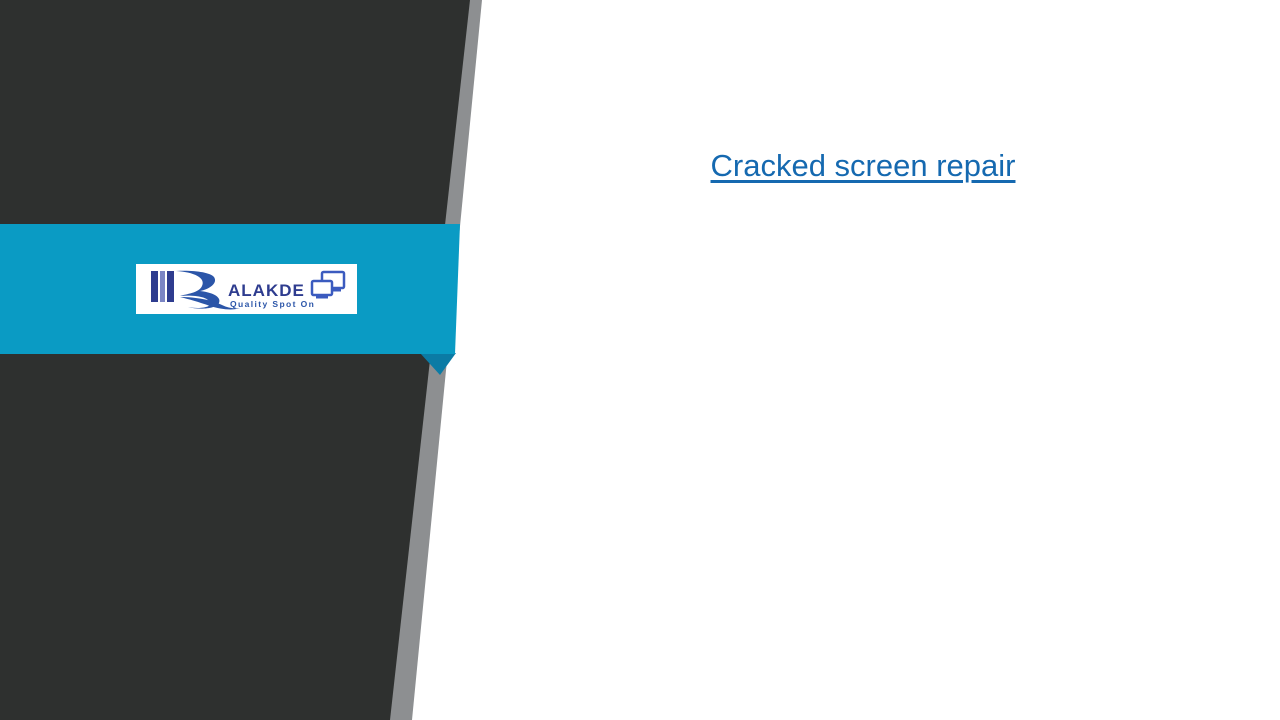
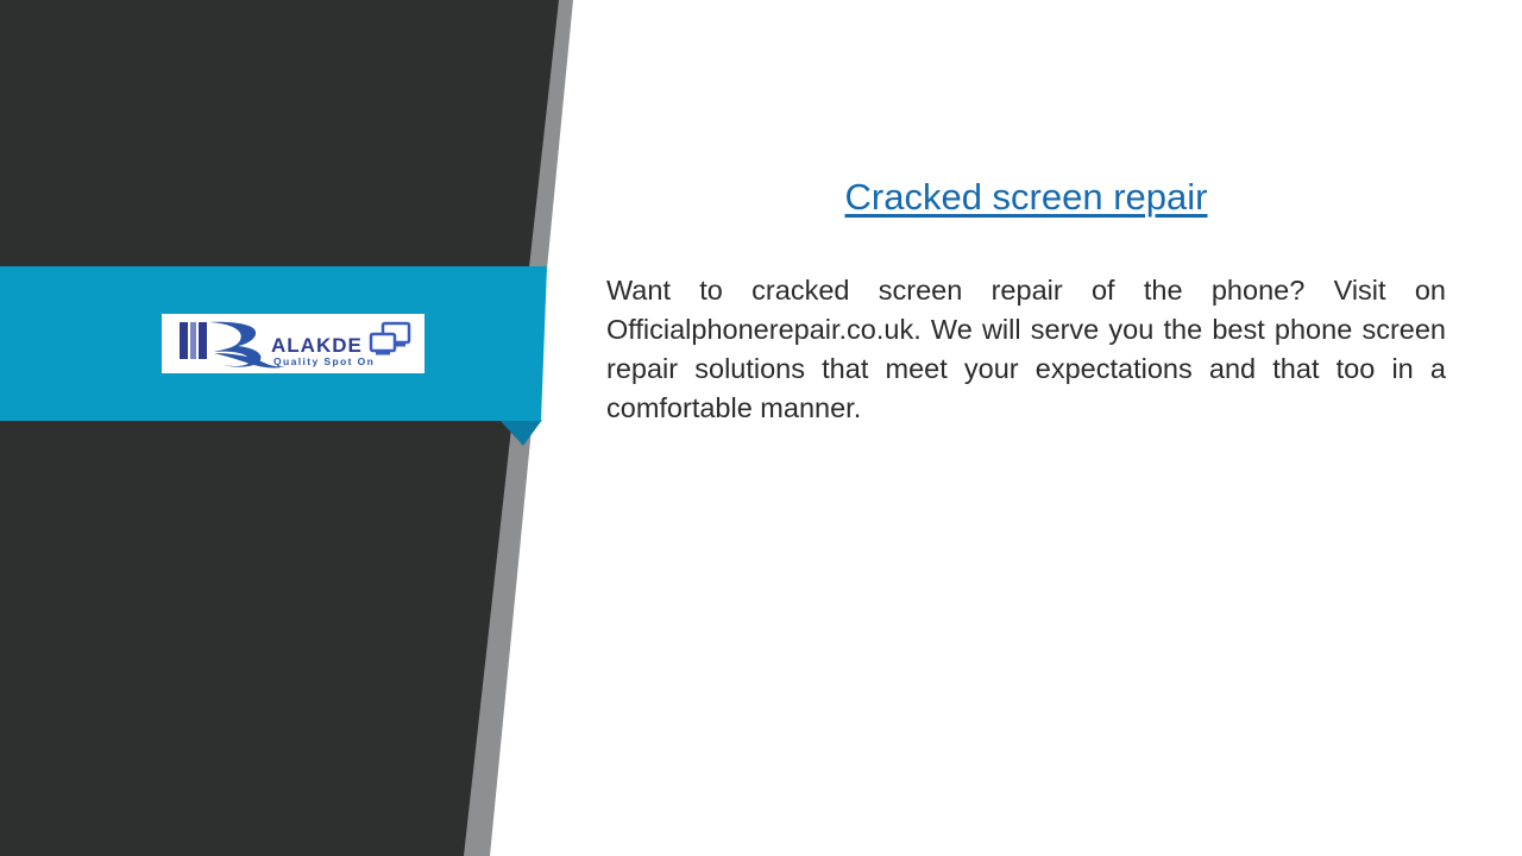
  ALAKDE
  Quality Spot On
  Cracked screen repair
+ Want to cracked screen repair of the phone? Visit on Officialphonerepair.co.uk. We will serve you the best phone screen repair solutions that meet your expectations and that too in a comfortable manner.
